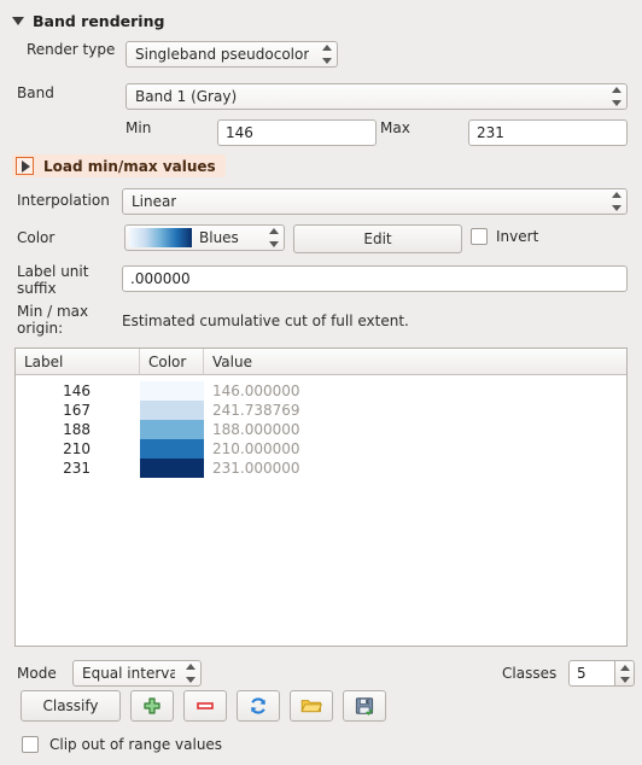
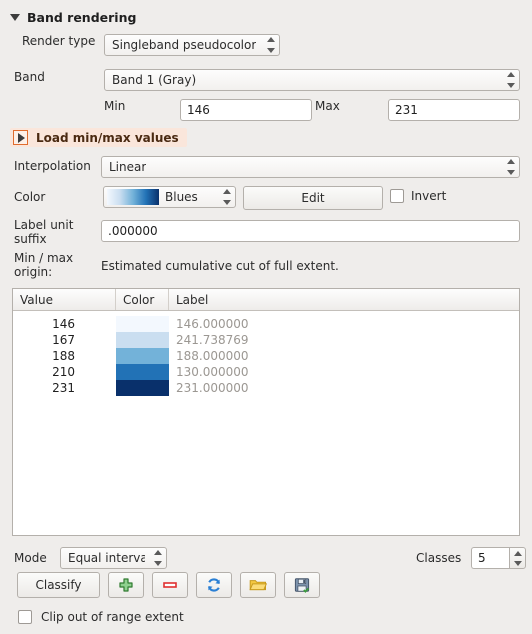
  Band rendering
  Render type
  Singleband pseudocolor
  Band
  Band 1 (Gray)
  Min
  146
  Max
  231
  Load min/max values
  Interpolation
  Linear
  Color
  Blues
  Edit
  Invert
  Label unit
  suffix
  .000000
  Min / max
  origin:
  Estimated cumulative cut of full extent.
- Label
+ Value
  Color
- Value
+ Label
  146
  146.000000
  167
  241.738769
  188
  188.000000
  210
- 210.000000
+ 130.000000
  231
  231.000000
  Mode
  Equal interva
  Classes
  5
  Classify
- Clip out of range values
+ Clip out of range extent
